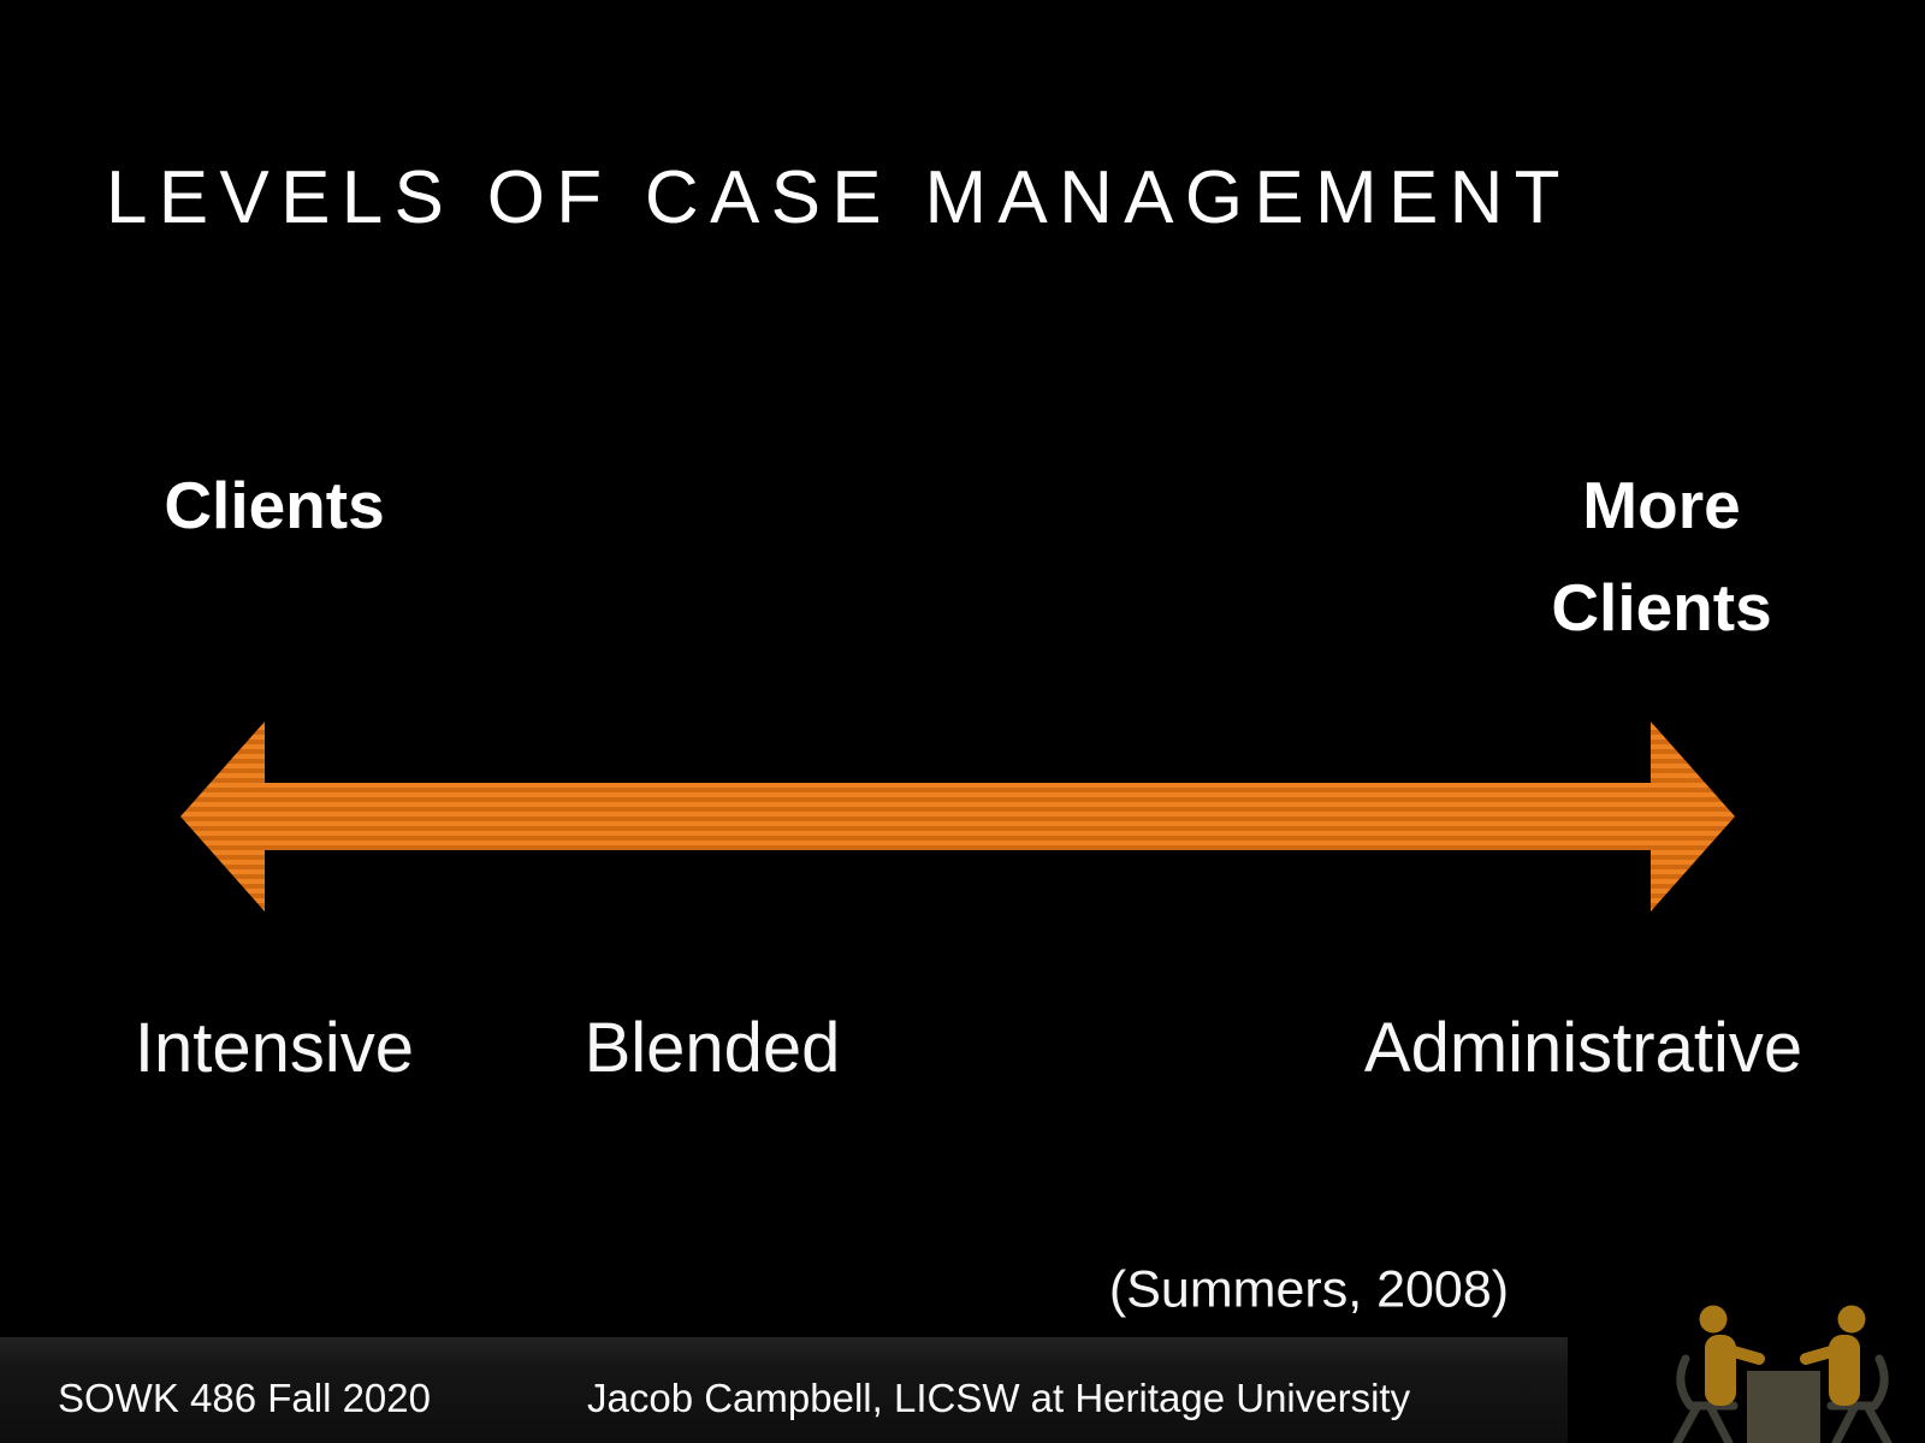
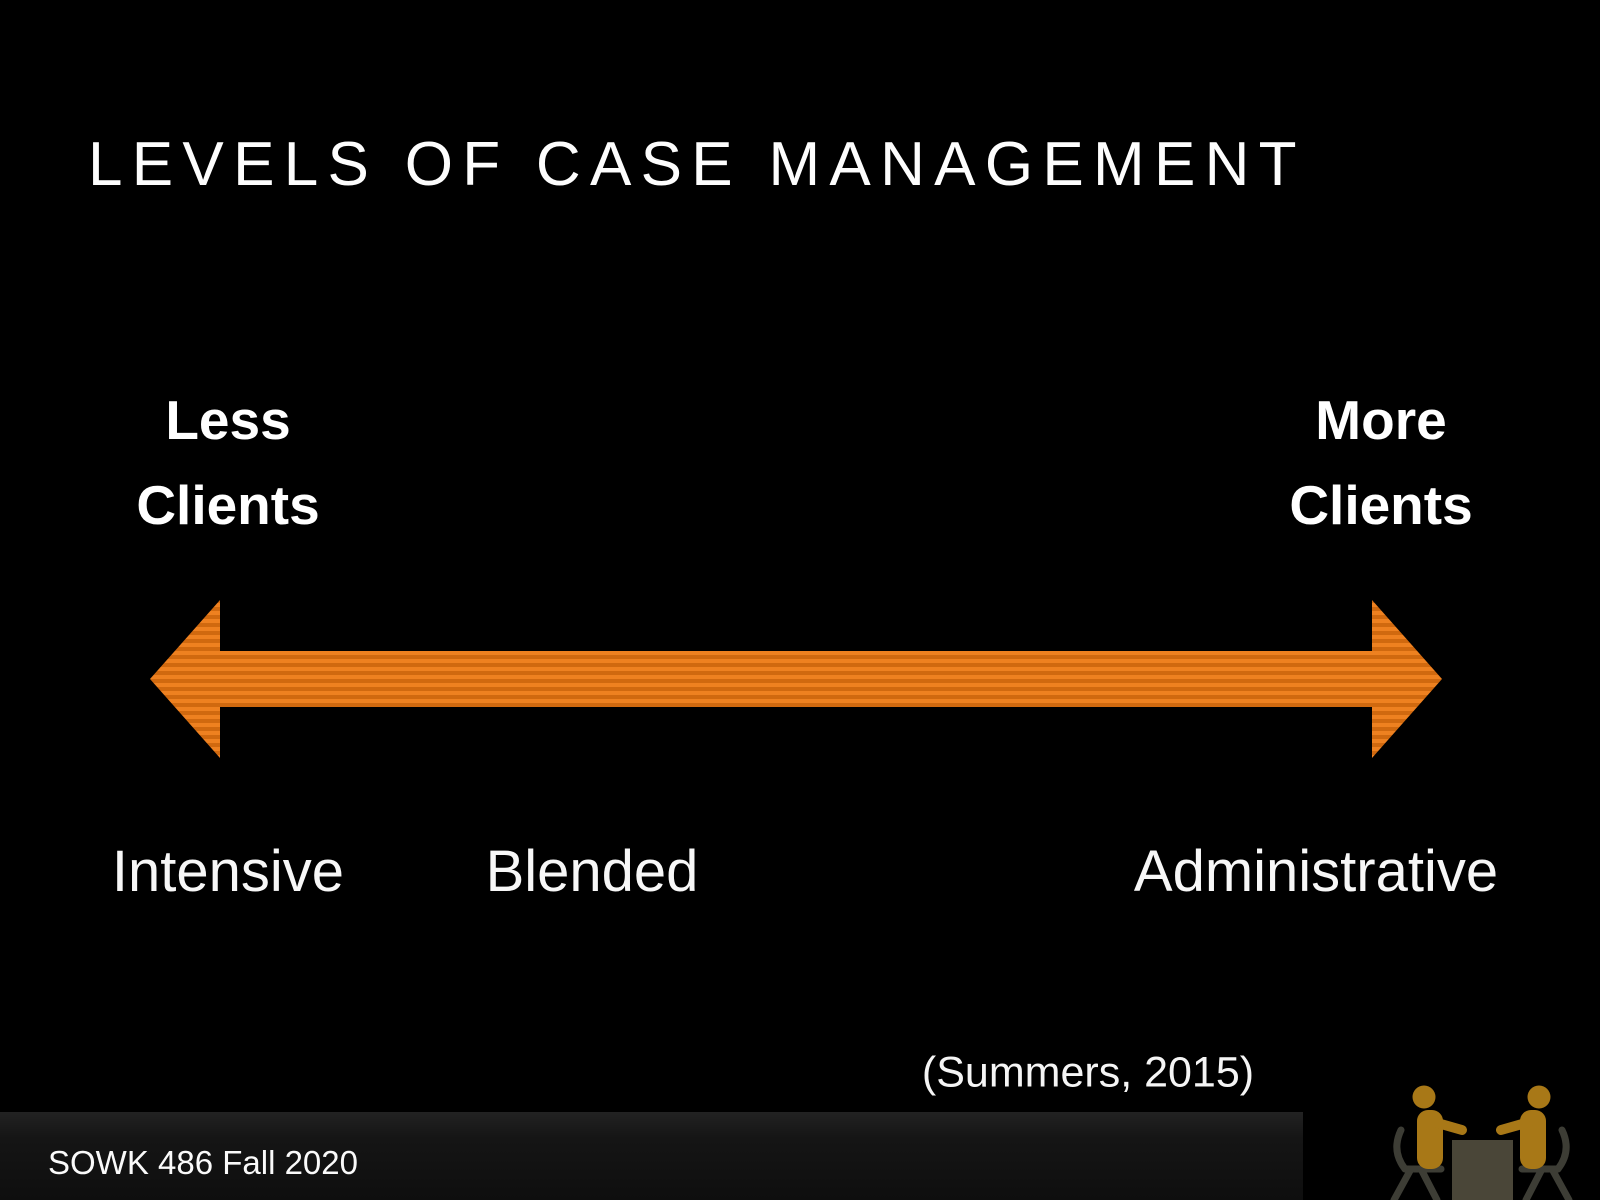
  LEVELS OF CASE MANAGEMENT
+ Less
  Clients
  More
  Clients
  Intensive
  Blended
  Administrative
- (Summers, 2008)
+ (Summers, 2015)
  SOWK 486 Fall 2020
- Jacob Campbell, LICSW at Heritage University
